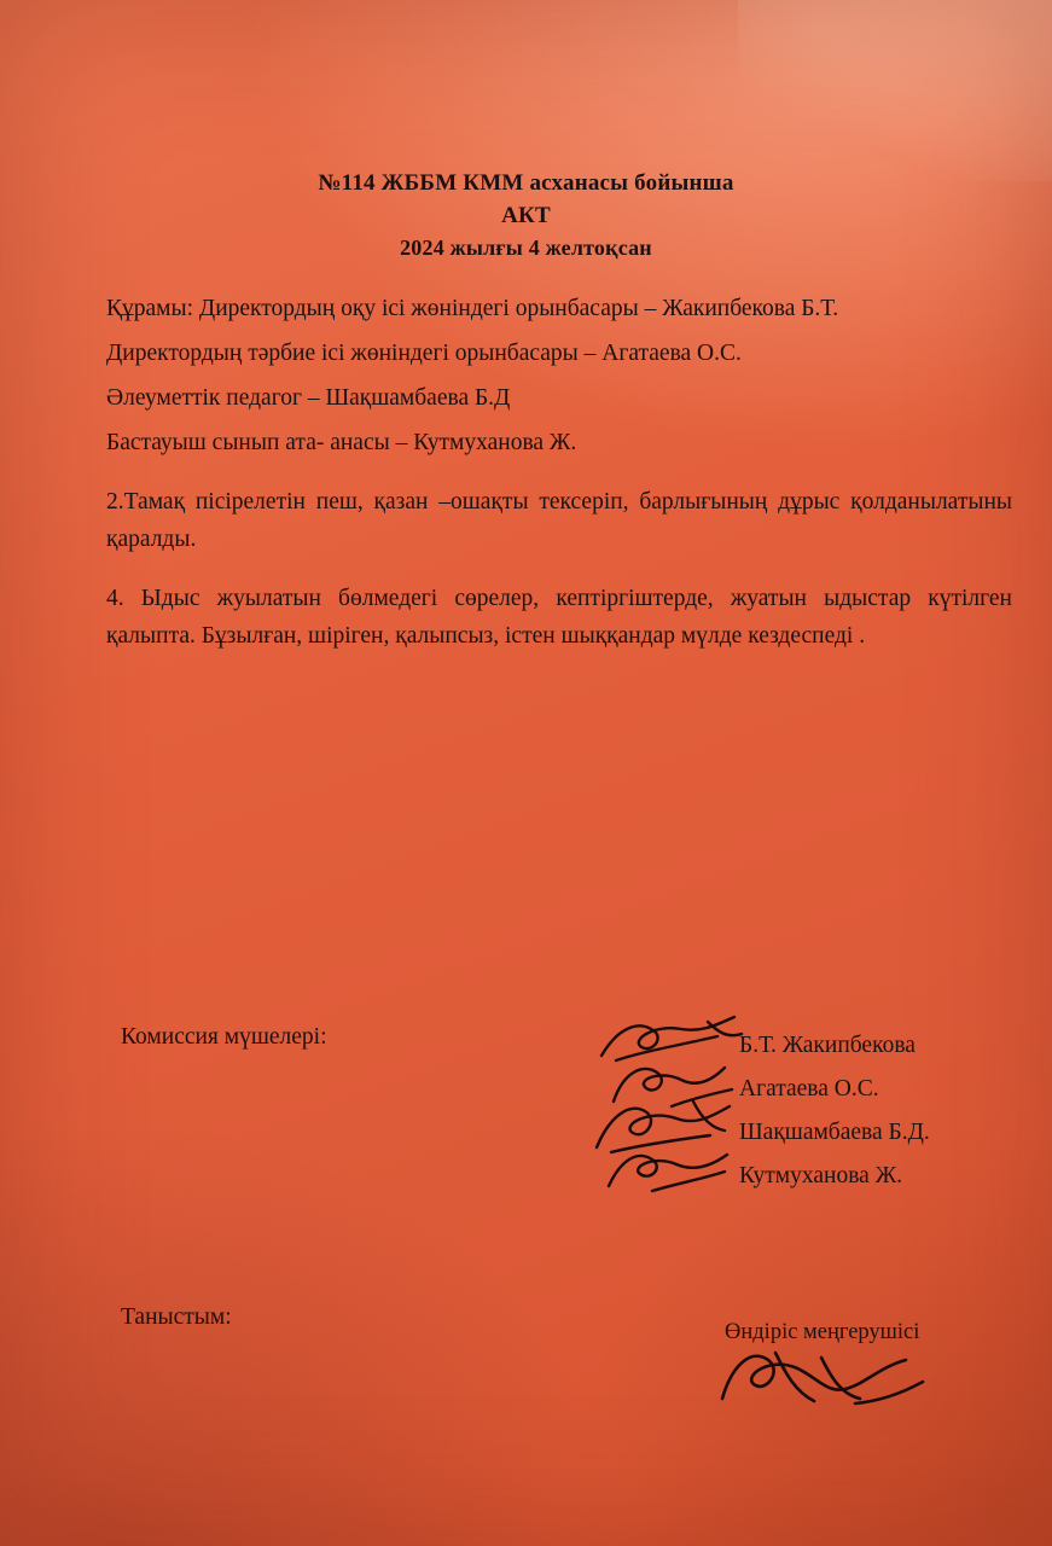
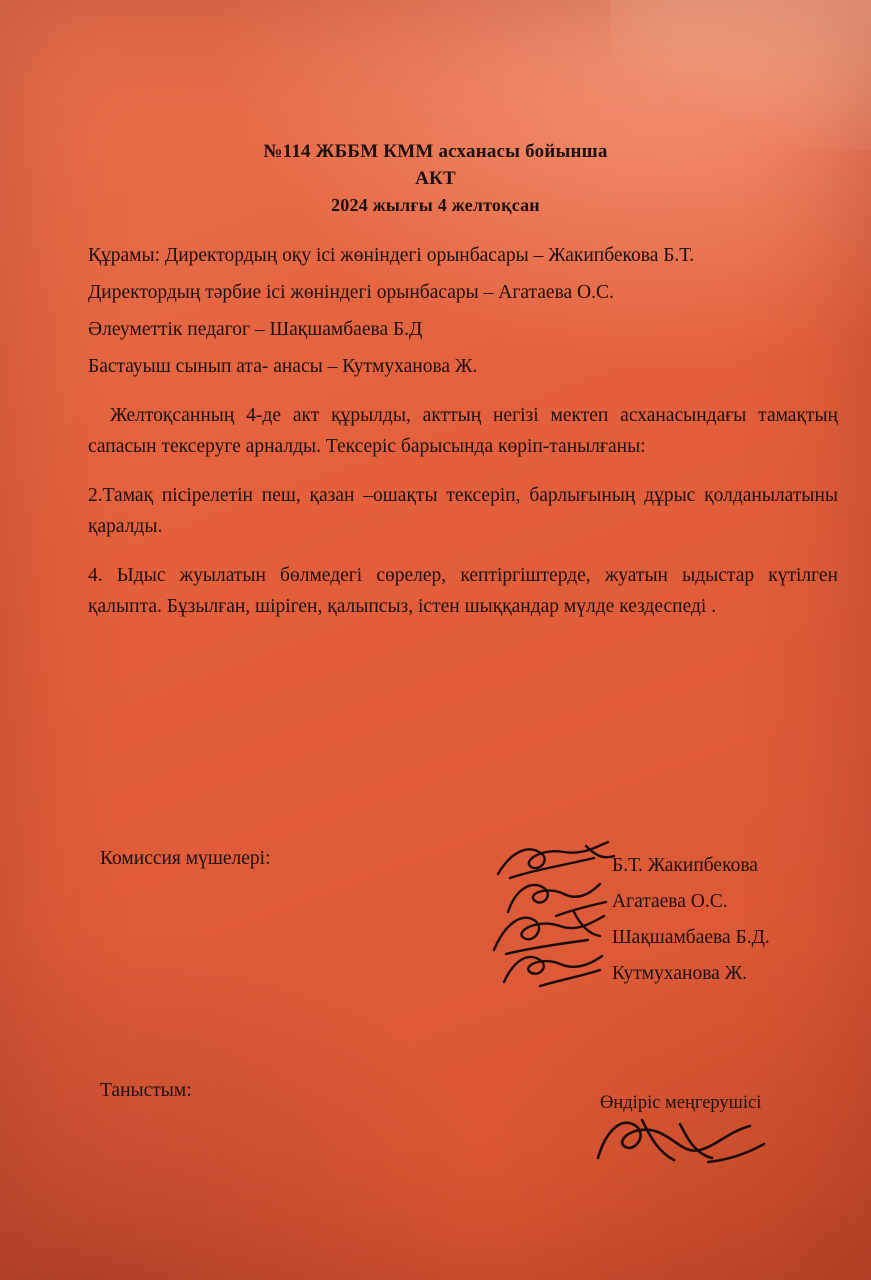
  №114 ЖББМ КММ асханасы бойынша
  АКТ
  2024 жылғы 4 желтоқсан
  Құрамы: Директордың оқу ісі жөніндегі орынбасары – Жакипбекова Б.Т.
  Директордың тәрбие ісі жөніндегі орынбасары – Агатаева О.С.
  Әлеуметтік педагог – Шақшамбаева Б.Д
  Бастауыш сынып ата- анасы – Кутмуханова Ж.
+ Желтоқсанның 4-де акт құрылды, акттың негізі мектеп асханасындағы тамақтың сапасын тексеруге арналды. Тексеріс барысында көріп-танылғаны:
  2.Тамақ пісірелетін пеш, қазан –ошақты тексеріп, барлығының дұрыс қолданылатыны қаралды.
  4. Ыдыс жуылатын бөлмедегі сөрелер, кептіргіштерде, жуатын ыдыстар күтілген қалыпта. Бұзылған, шіріген, қалыпсыз, істен шыққандар мүлде кездеспеді .
  Комиссия мүшелері:
  Б.Т. Жакипбекова
  Агатаева О.С.
  Шақшамбаева Б.Д.
  Кутмуханова Ж.
  Таныстым:
  Өндіріс меңгерушісі
